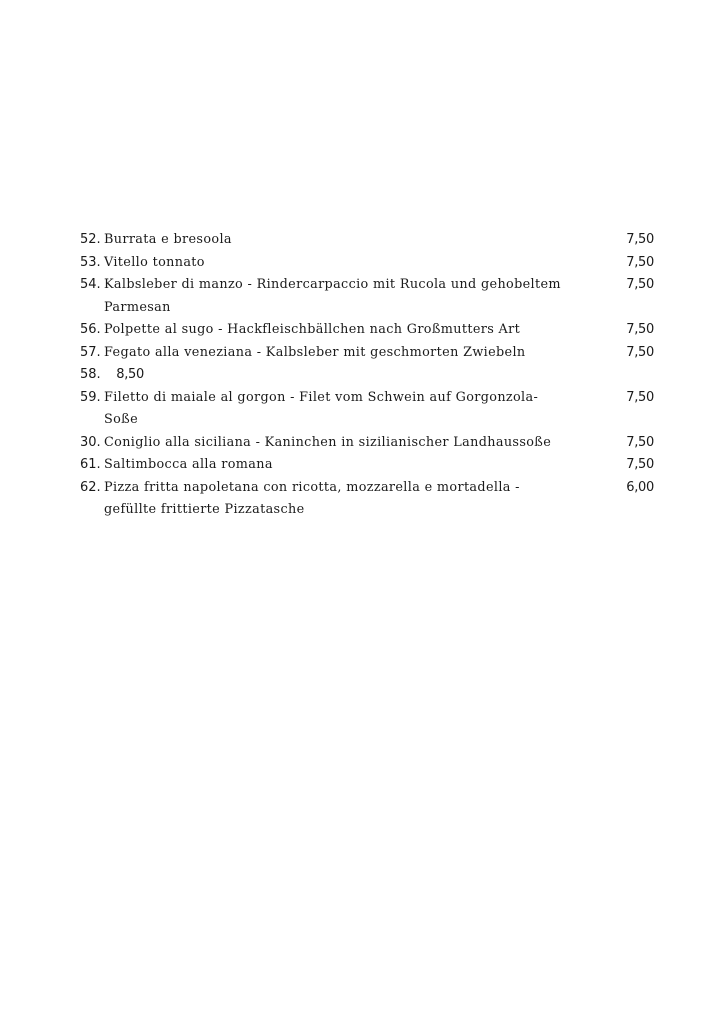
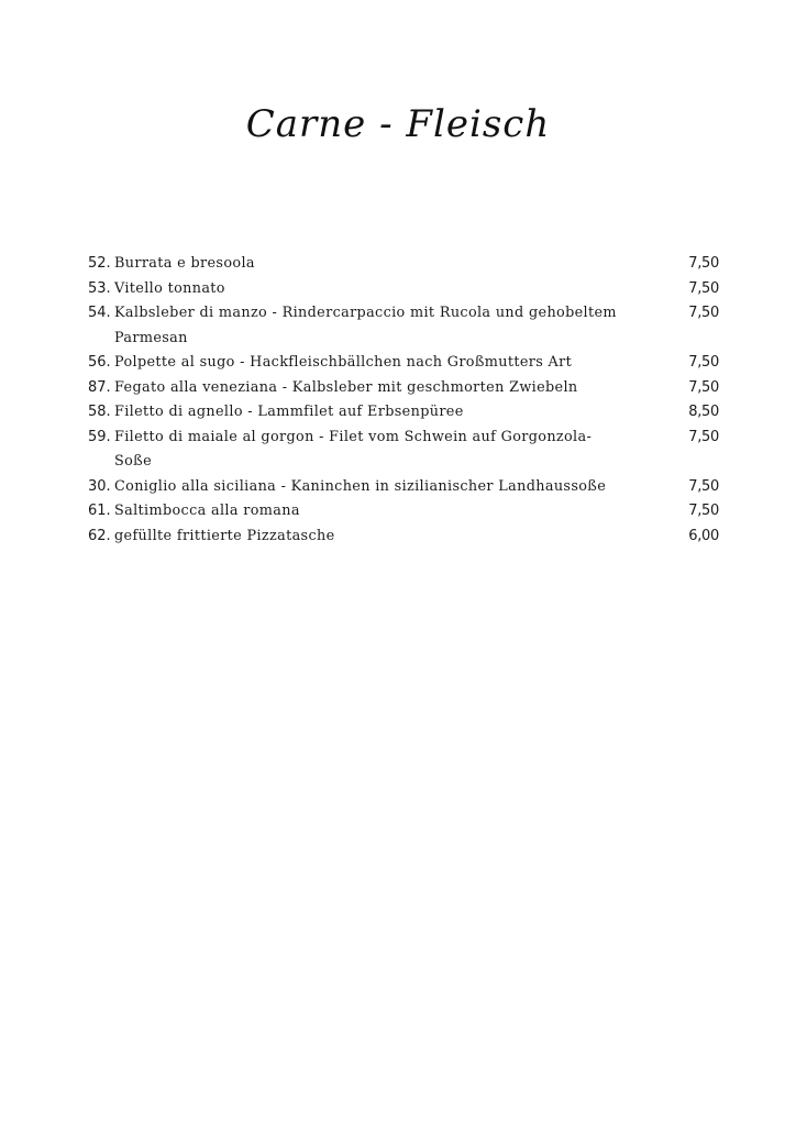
+ Carne - Fleisch
  52.
  Burrata e bresoola
  7,50
  53.
  Vitello tonnato
  7,50
  54.
  Kalbsleber di manzo - Rindercarpaccio mit Rucola und gehobeltem
  Parmesan
  7,50
  56.
  Polpette al sugo - Hackfleischbällchen nach Großmutters Art
  7,50
- 57.
+ 87.
  Fegato alla veneziana - Kalbsleber mit geschmorten Zwiebeln
  7,50
  58.
+ Filetto di agnello - Lammfilet auf Erbsenpüree
  8,50
  59.
  Filetto di maiale al gorgon - Filet vom Schwein auf Gorgonzola-
  Soße
  7,50
  30.
  Coniglio alla siciliana - Kaninchen in sizilianischer Landhaussoße
  7,50
  61.
  Saltimbocca alla romana
  7,50
  62.
- Pizza fritta napoletana con ricotta, mozzarella e mortadella -
  gefüllte frittierte Pizzatasche
  6,00
